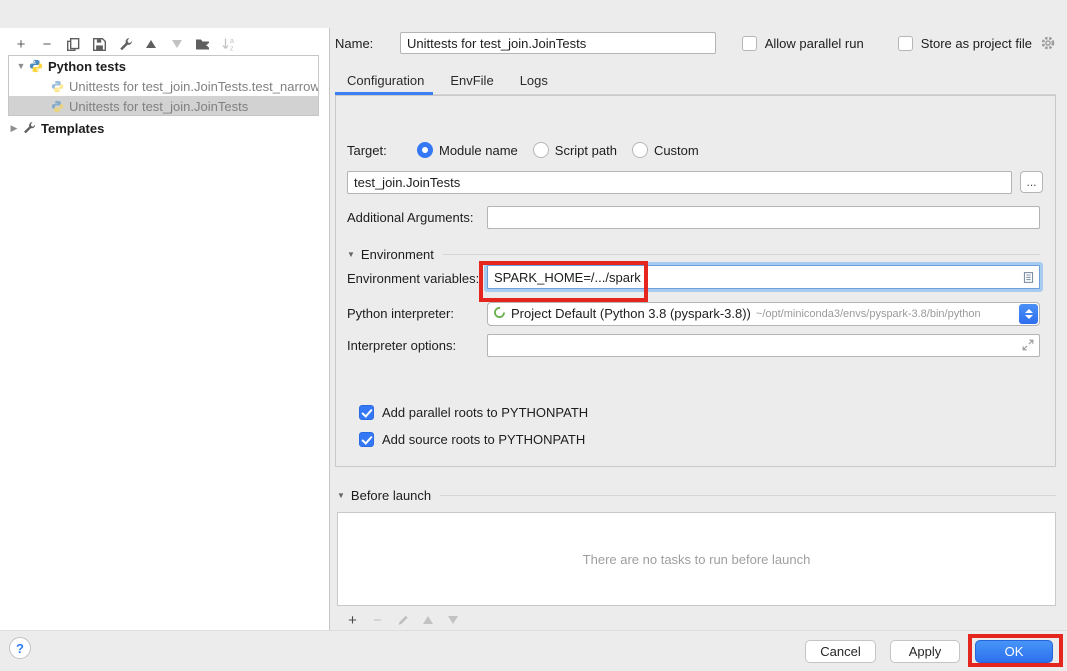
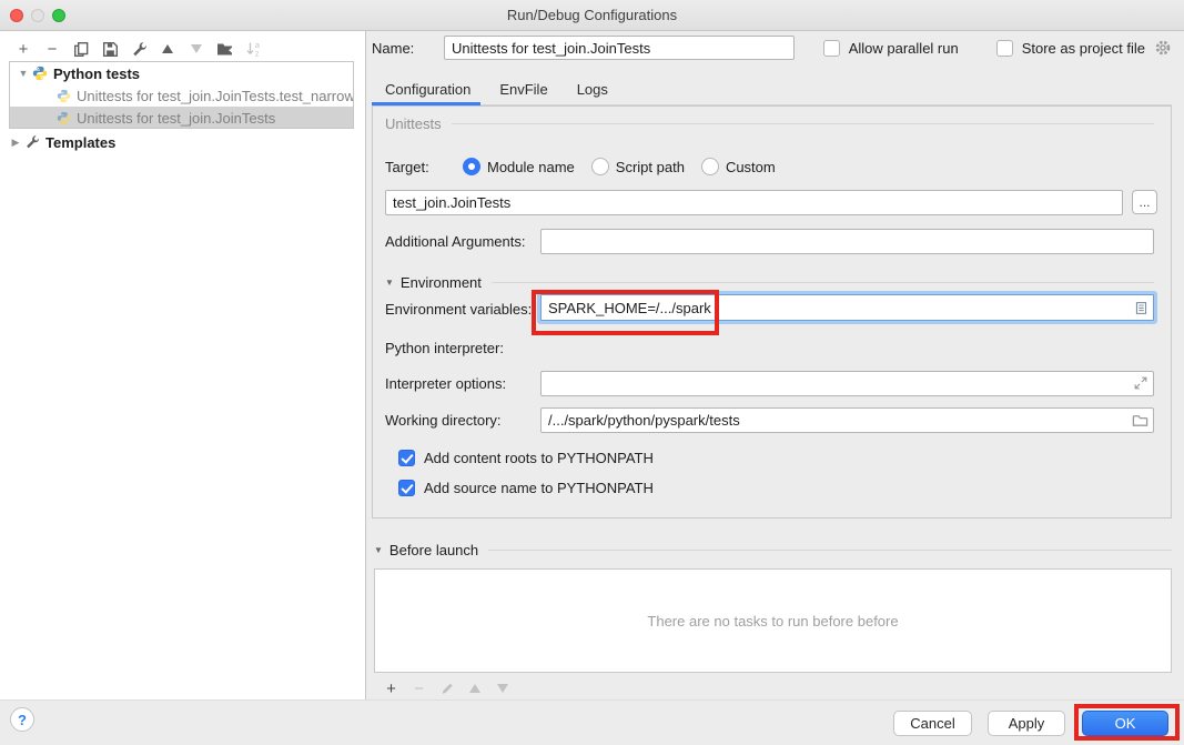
+ Run/Debug Configurations
  +
  −
  ▼
  Python tests
  Unittests for test_join.JoinTests.test_narrow
  Unittests for test_join.JoinTests
  ▶
  Templates
  Name:
  Unittests for test_join.JoinTests
  Allow parallel run
  Store as project file
  Configuration
  EnvFile
  Logs
+ Unittests
  Target:
  Module name
  Script path
  Custom
  test_join.JoinTests
  ...
  Additional Arguments:
  ▼
  Environment
  Environment variables:
  SPARK_HOME=/.../spark
  Python interpreter:
- Project Default (Python 3.8 (pyspark-3.8))
- ~/opt/miniconda3/envs/pyspark-3.8/bin/python
  Interpreter options:
+ Working directory:
+ /.../spark/python/pyspark/tests
- Add parallel roots to PYTHONPATH
+ Add content roots to PYTHONPATH
- Add source roots to PYTHONPATH
+ Add source name to PYTHONPATH
  ▼
  Before launch
- There are no tasks to run before launch
+ There are no tasks to run before before
  +
  ?
  Cancel
  Apply
  OK
